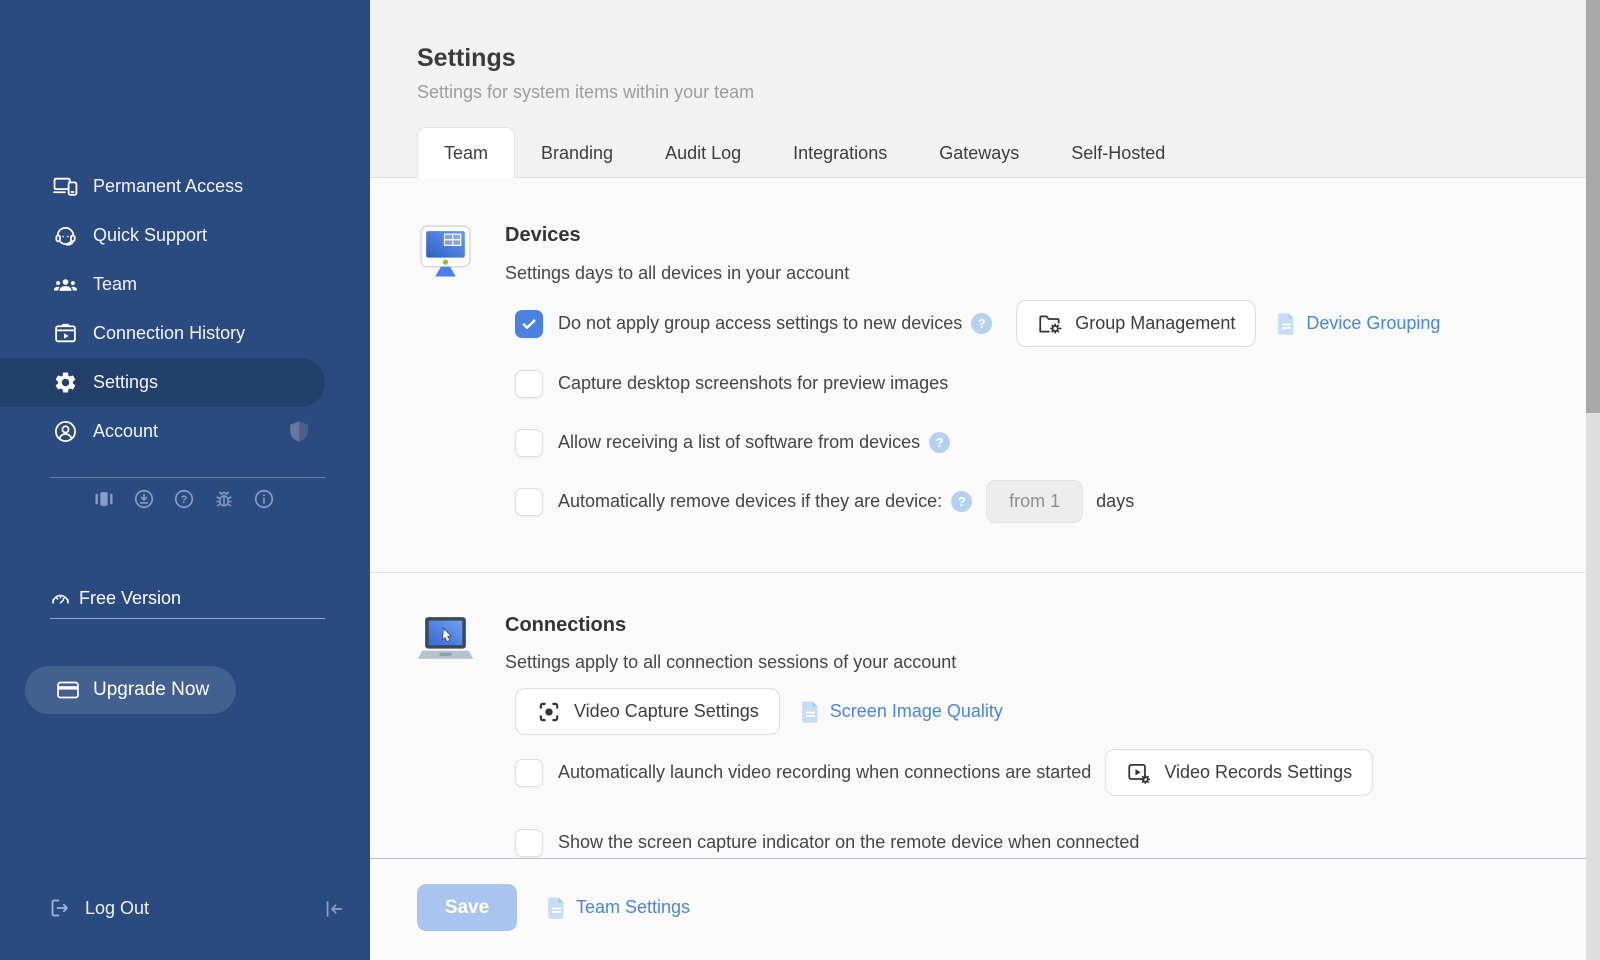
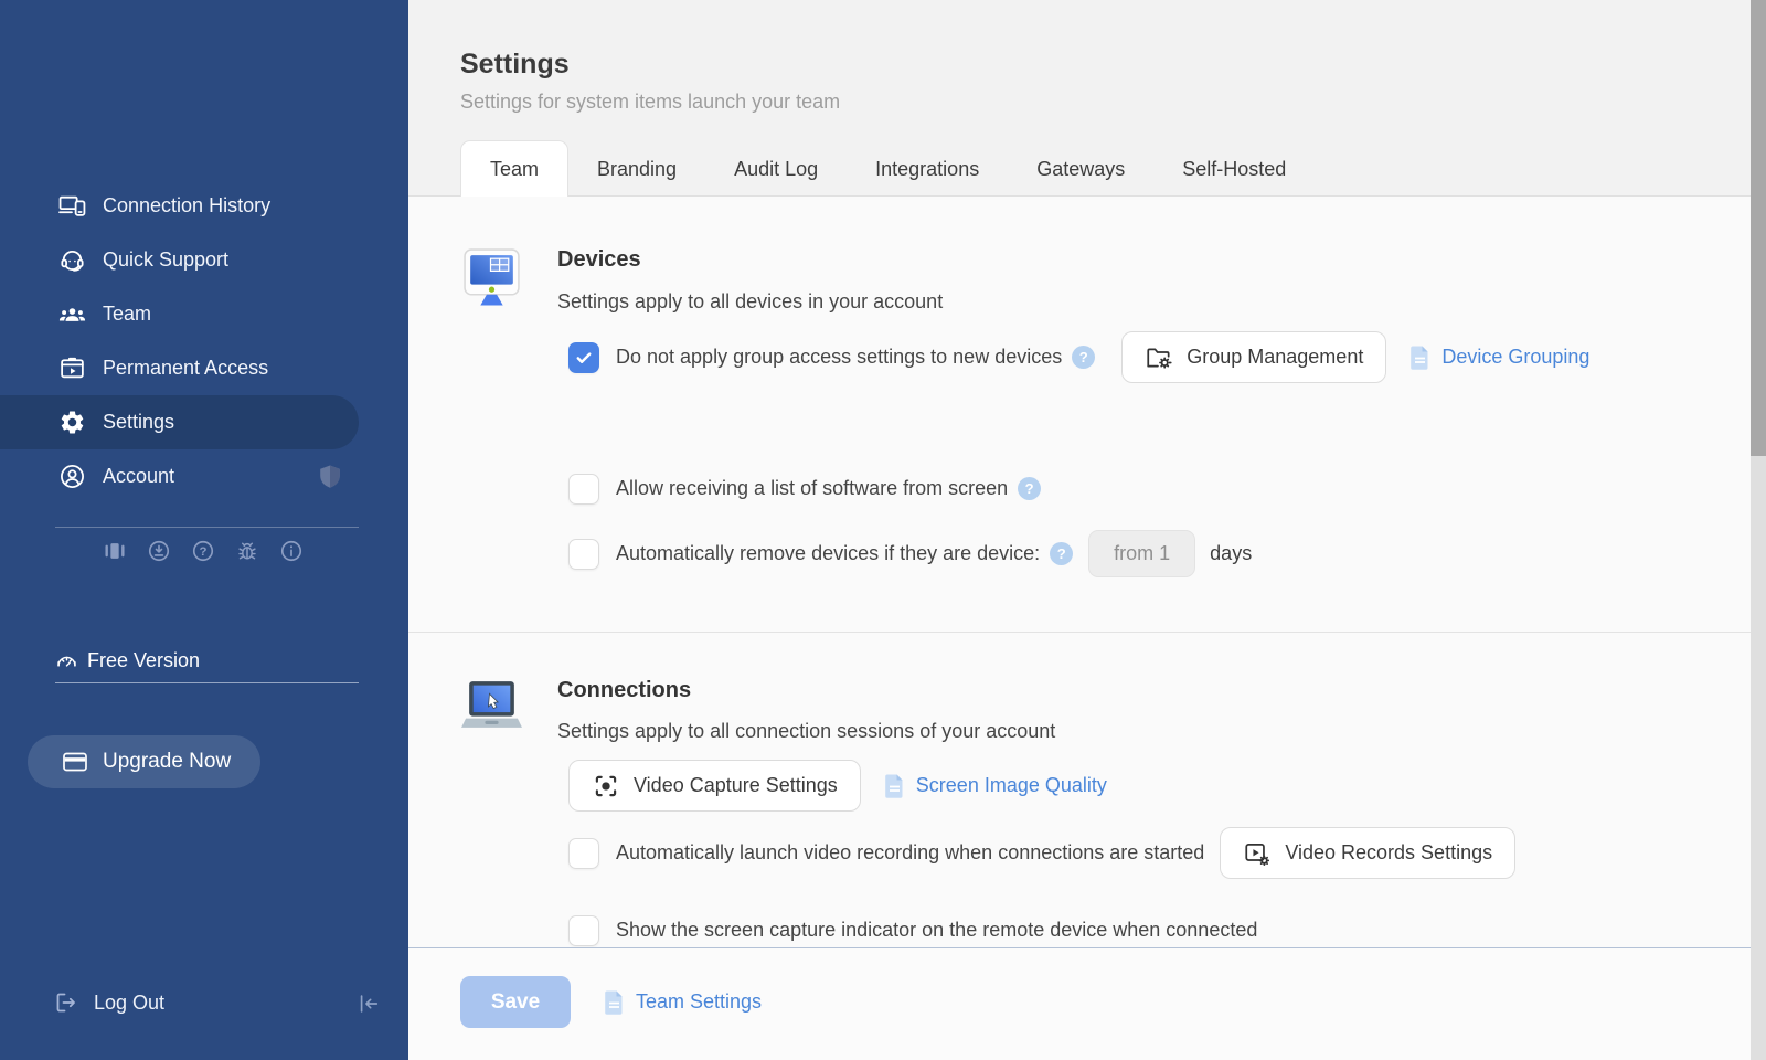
- Permanent Access
+ Connection History
  Quick Support
  Team
- Connection History
+ Permanent Access
  Settings
  Account
  ?
  Free Version
  Upgrade Now
  Log Out
  Settings
- Settings for system items within your team
+ Settings for system items launch your team
  Team
  Branding
  Audit Log
  Integrations
  Gateways
  Self-Hosted
  Devices
- Settings days to all devices in your account
+ Settings apply to all devices in your account
  Do not apply group access settings to new devices
  ?
  Group Management
  Device Grouping
- Capture desktop screenshots for preview images
- Allow receiving a list of software from devices
+ Allow receiving a list of software from screen
  ?
  Automatically remove devices if they are device:
  ?
  from 1
  days
  Connections
  Settings apply to all connection sessions of your account
  Video Capture Settings
  Screen Image Quality
  Automatically launch video recording when connections are started
  Video Records Settings
  Show the screen capture indicator on the remote device when connected
  Save
  Team Settings
